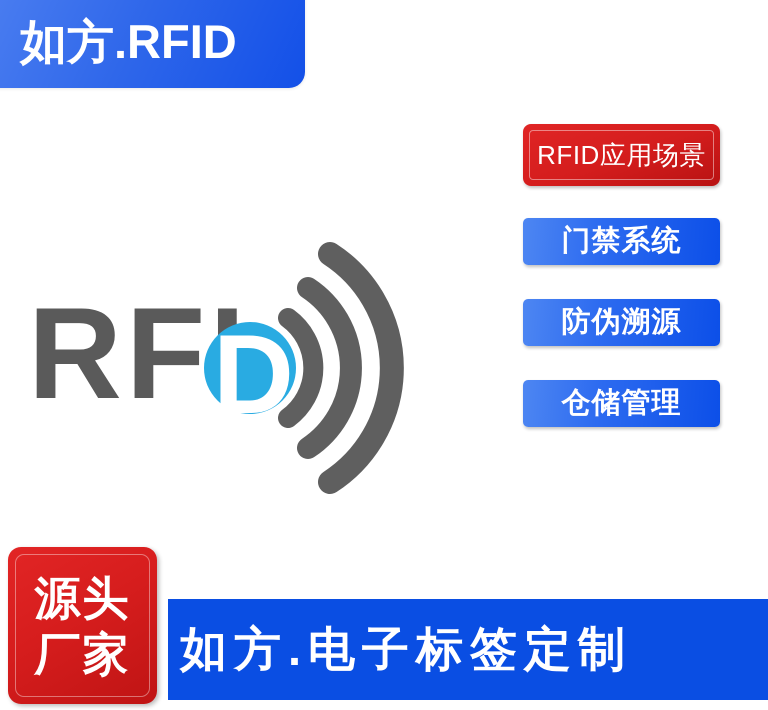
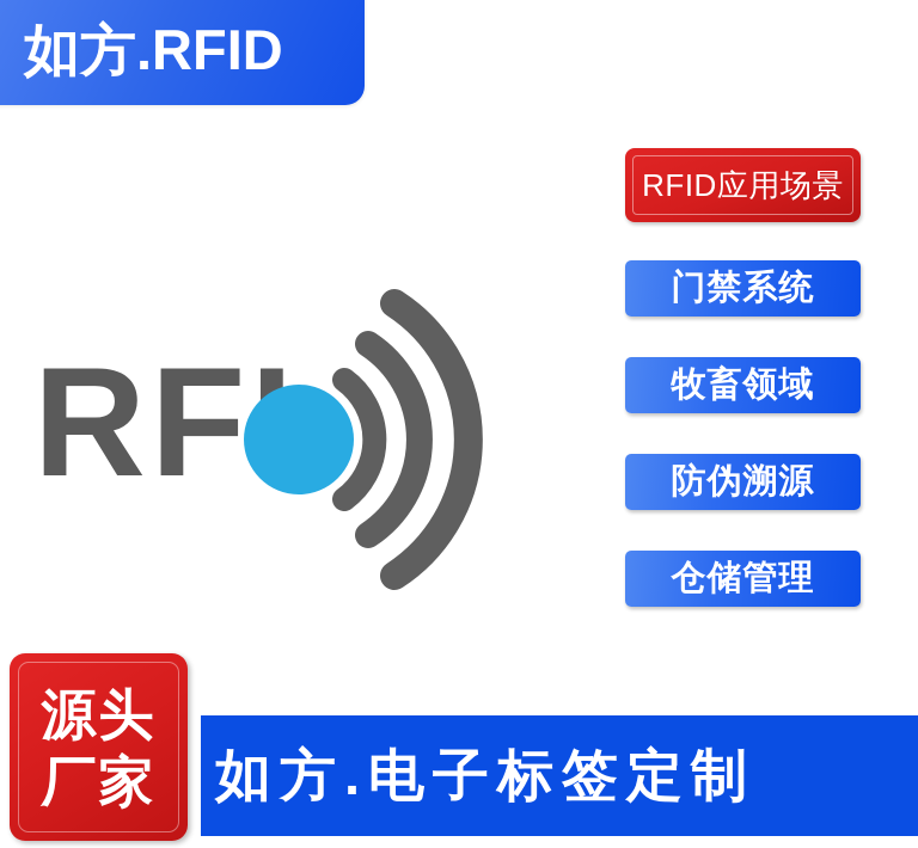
  如方.RFID
- D
  RFID应用场景
  门禁系统
+ 牧畜领域
  防伪溯源
  仓储管理
  如方.电子标签定制
  源头
  厂家
